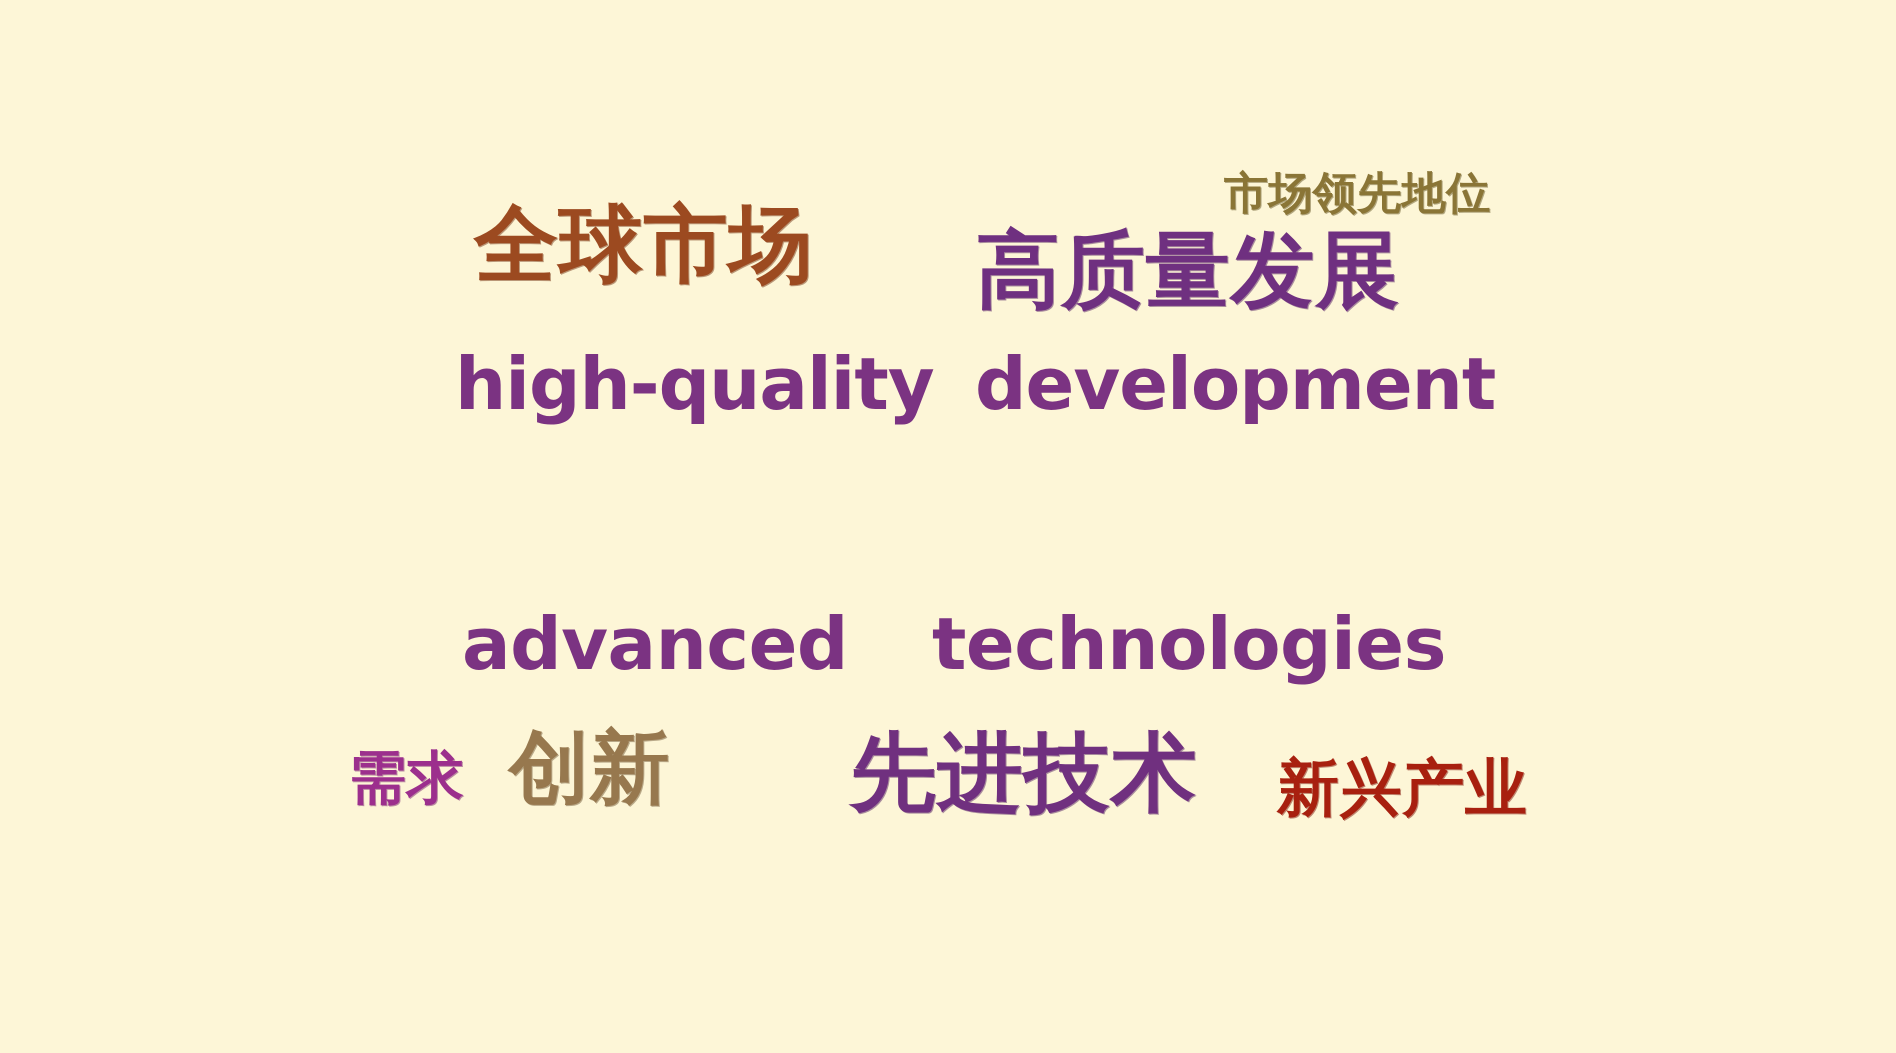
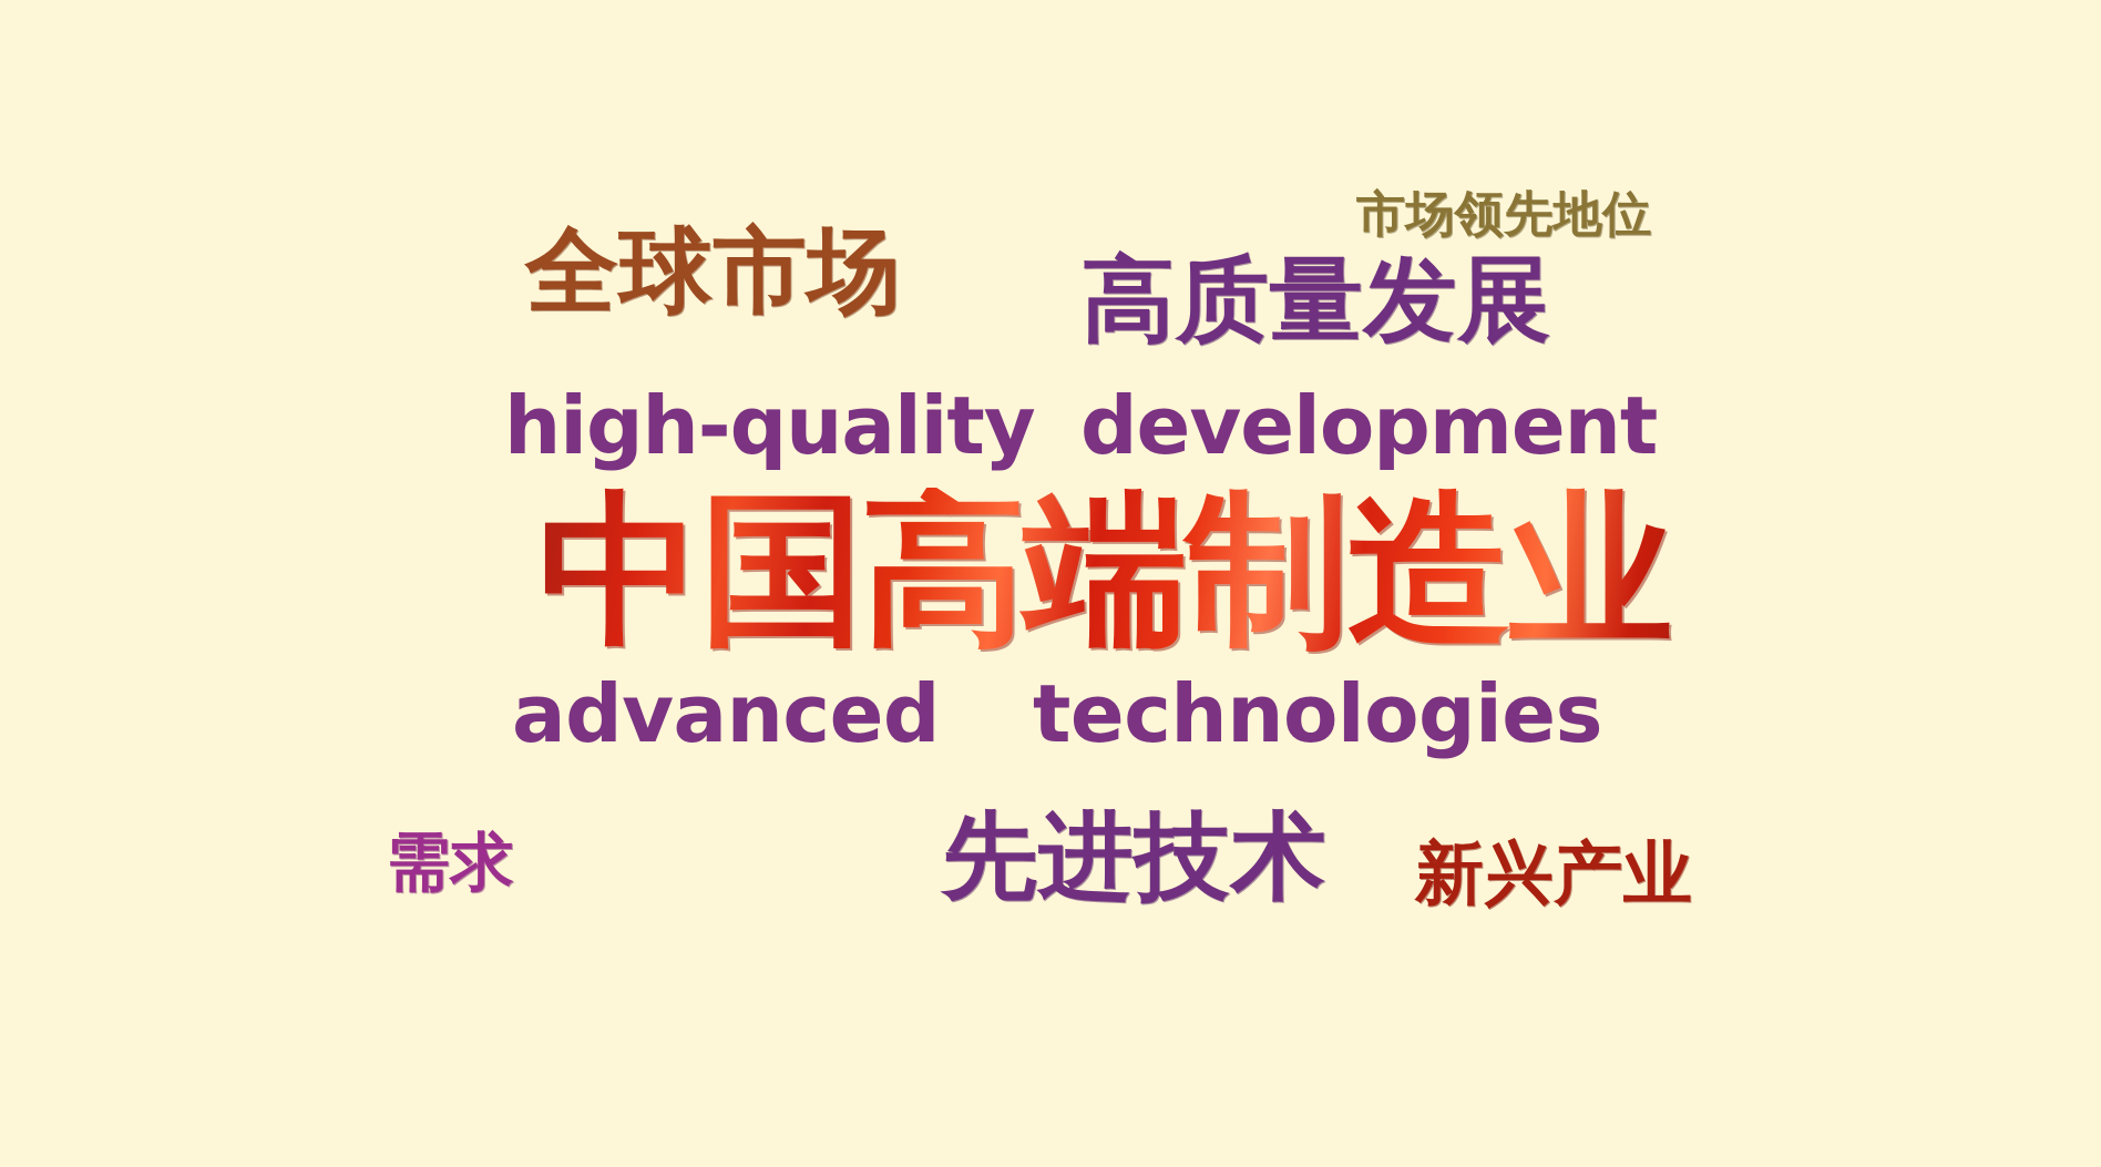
  市场领先地位
  全球市场
  高质量发展
  high-quality
  development
+ 中国高端制造业
  advanced
  technologies
  需求
- 创新
  先进技术
  新兴产业
